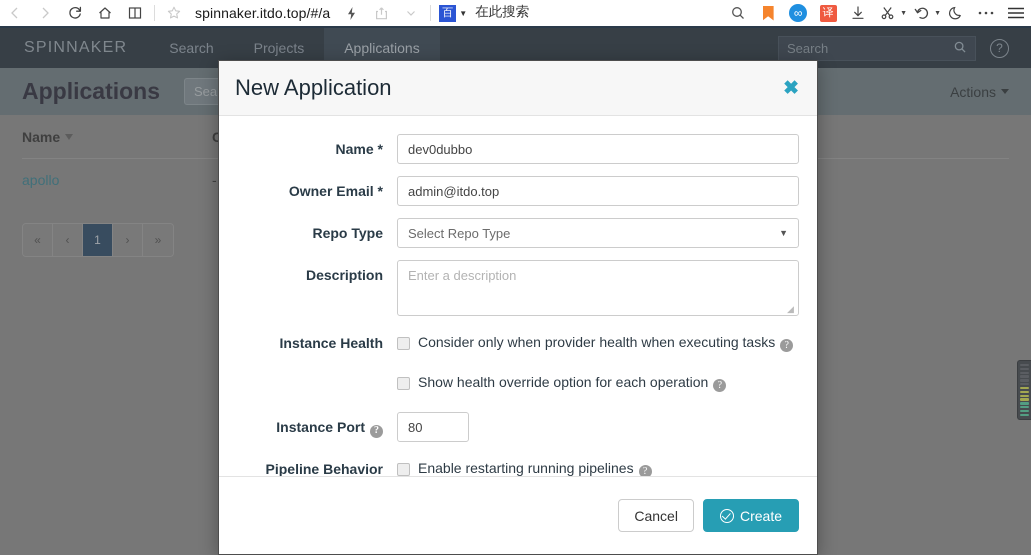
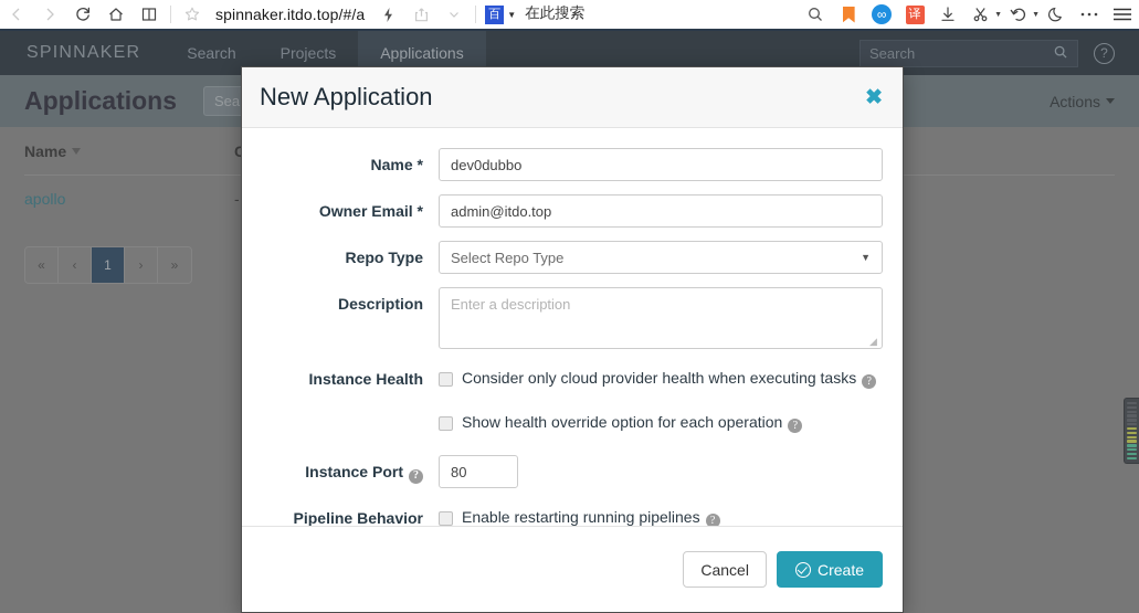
  spinnaker.itdo.top/#/a
  百
  ▼
  在此搜索
  ∞
  译
  SPINNAKER
  Search
  Projects
  Applications
  Search
  ?
  Applications
  Actions
  Name
  apollo
  -
  «
  ‹
  1
  ›
  »
  New Application
  ✖
  Name *
  dev0dubbo
  Owner Email *
  admin@itdo.top
  Repo Type
  Select Repo Type
  ▼
  Description
  Enter a description
  ◢
  Instance Health
- Consider only when provider health when executing tasks ?
+ Consider only cloud provider health when executing tasks ?
  Show health override option for each operation ?
  Instance Port ?
  80
  Pipeline Behavior
  Enable restarting running pipelines ?
  Cancel
  Create
